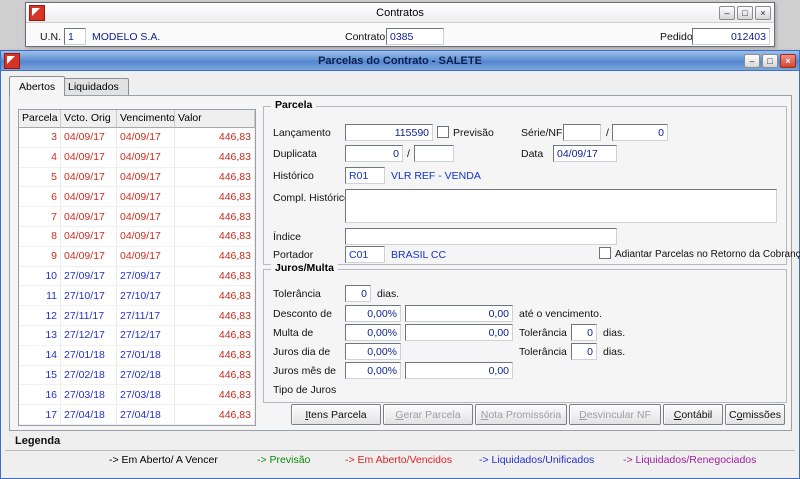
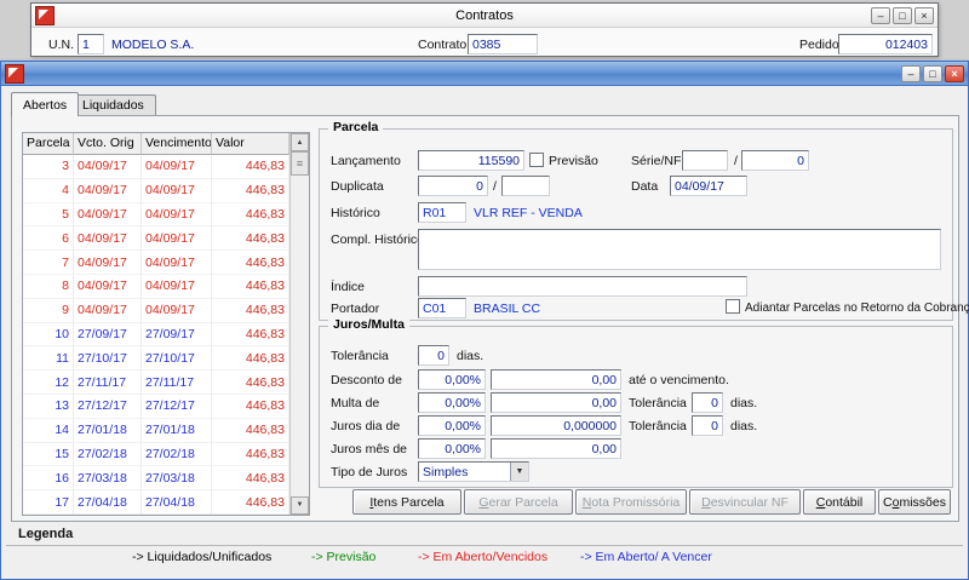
  Contratos
  –
  □
  ×
  U.N.
  1
  MODELO S.A.
  Contrato
  0385
  Pedido
  012403
- Parcelas do Contrato - SALETE
  –
  □
  ×
  Abertos
  Liquidados
  Parcela
  Vcto. Orig
  Vencimento
  Valor
  3
  04/09/17
  04/09/17
  446,83
  4
  04/09/17
  04/09/17
  446,83
  5
  04/09/17
  04/09/17
  446,83
  6
  04/09/17
  04/09/17
  446,83
  7
  04/09/17
  04/09/17
  446,83
  8
  04/09/17
  04/09/17
  446,83
  9
  04/09/17
  04/09/17
  446,83
  10
  27/09/17
  27/09/17
  446,83
  11
  27/10/17
  27/10/17
  446,83
  12
  27/11/17
  27/11/17
  446,83
  13
  27/12/17
  27/12/17
  446,83
  14
  27/01/18
  27/01/18
  446,83
  15
  27/02/18
  27/02/18
  446,83
  16
  27/03/18
  27/03/18
  446,83
  17
  27/04/18
  27/04/18
  446,83
+ ≡
  Parcela
  Lançamento
  115590
  Previsão
  Série/NF
  /
  0
  Duplicata
  0
  /
  Data
  04/09/17
  Histórico
  R01
  VLR REF - VENDA
  Compl. Históric
  Índice
  Portador
  C01
  BRASIL CC
  Adiantar Parcelas no Retorno da Cobranç
  Juros/Multa
  Tolerância
  0
  dias.
  Desconto de
  0,00%
  0,00
  até o vencimento.
  Multa de
  0,00%
  0,00
  Tolerância
  0
  dias.
  Juros dia de
  0,00%
+ 0,000000
  Tolerância
  0
  dias.
  Juros mês de
  0,00%
  0,00
  Tipo de Juros
+ Simples
  Itens Parcela
  Gerar Parcela
  Nota Promissória
  Desvincular NF
  Contábil
  Comissões
  Legenda
- -> Em Aberto/ A Vencer
+ -> Liquidados/Unificados
  -> Previsão
  -> Em Aberto/Vencidos
- -> Liquidados/Unificados
+ -> Em Aberto/ A Vencer
- -> Liquidados/Renegociados
